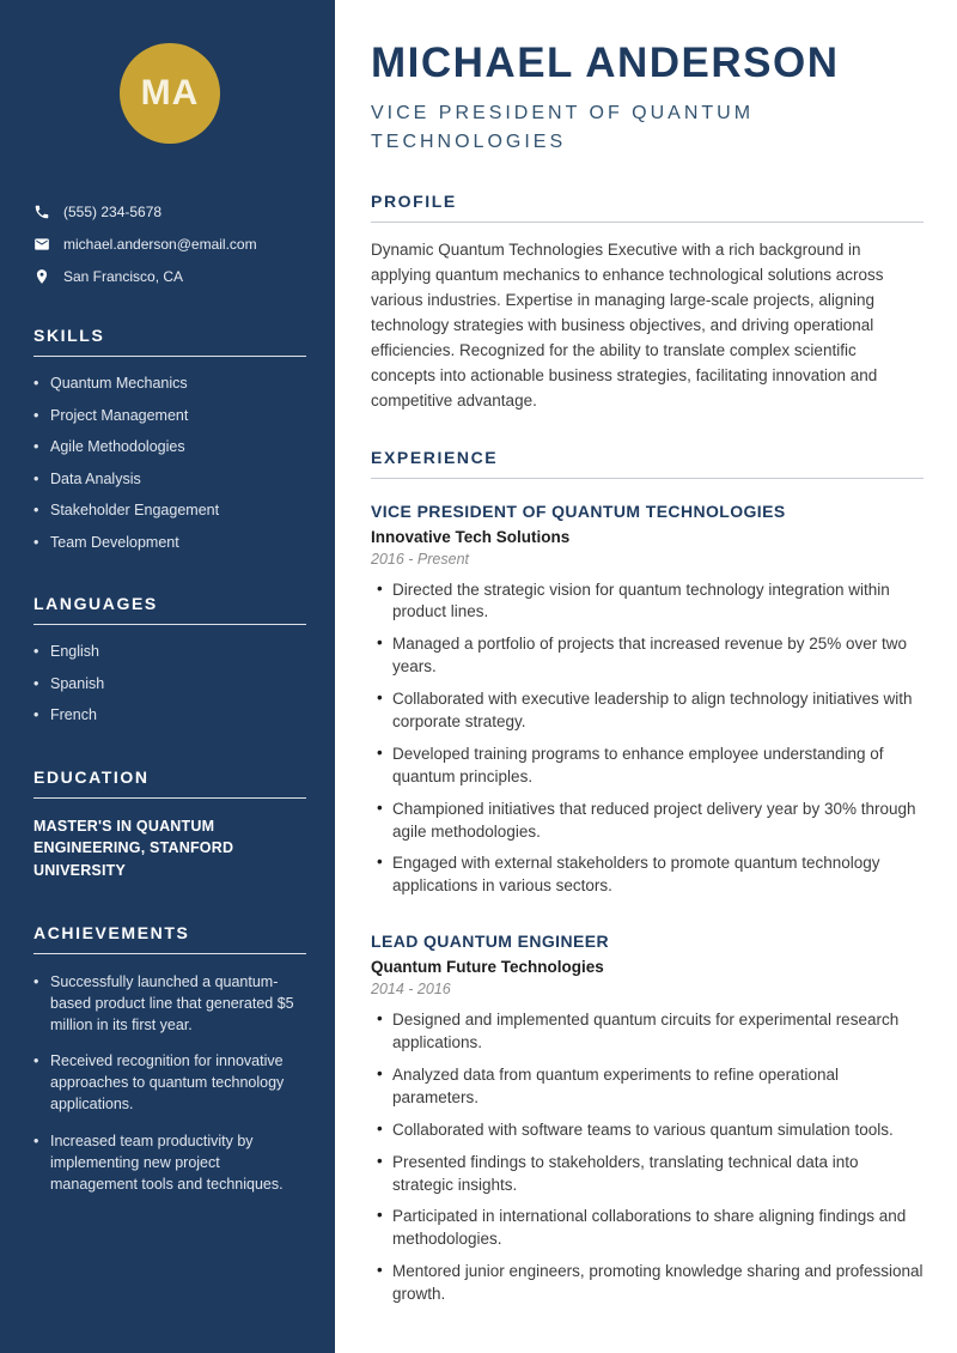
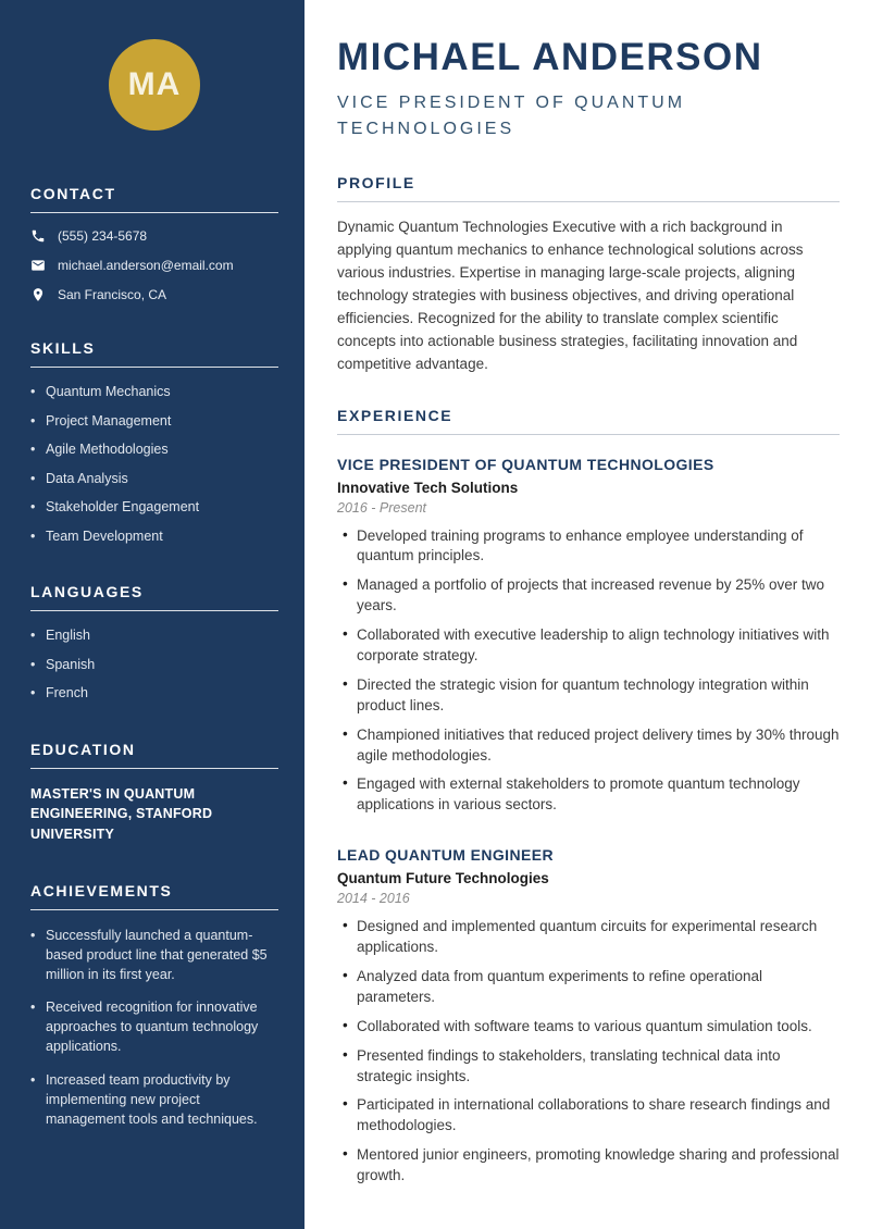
  MA
+ CONTACT
  (555) 234-5678
  michael.anderson@email.com
  San Francisco, CA
  SKILLS
  Quantum Mechanics
  Project Management
  Agile Methodologies
  Data Analysis
  Stakeholder Engagement
  Team Development
  LANGUAGES
  English
  Spanish
  French
  EDUCATION
  MASTER'S IN QUANTUM ENGINEERING, STANFORD UNIVERSITY
  ACHIEVEMENTS
  Successfully launched a quantum-based product line that generated $5 million in its first year.
  Received recognition for innovative approaches to quantum technology applications.
  Increased team productivity by implementing new project management tools and techniques.
  MICHAEL ANDERSON
  VICE PRESIDENT OF QUANTUM TECHNOLOGIES
  PROFILE
  Dynamic Quantum Technologies Executive with a rich background in applying quantum mechanics to enhance technological solutions across various industries. Expertise in managing large-scale projects, aligning technology strategies with business objectives, and driving operational efficiencies. Recognized for the ability to translate complex scientific concepts into actionable business strategies, facilitating innovation and competitive advantage.
  EXPERIENCE
  VICE PRESIDENT OF QUANTUM TECHNOLOGIES
  Innovative Tech Solutions
  2016 - Present
- Directed the strategic vision for quantum technology integration within product lines.
+ Developed training programs to enhance employee understanding of quantum principles.
  Managed a portfolio of projects that increased revenue by 25% over two years.
  Collaborated with executive leadership to align technology initiatives with corporate strategy.
- Developed training programs to enhance employee understanding of quantum principles.
+ Directed the strategic vision for quantum technology integration within product lines.
- Championed initiatives that reduced project delivery year by 30% through agile methodologies.
+ Championed initiatives that reduced project delivery times by 30% through agile methodologies.
  Engaged with external stakeholders to promote quantum technology applications in various sectors.
  LEAD QUANTUM ENGINEER
  Quantum Future Technologies
  2014 - 2016
  Designed and implemented quantum circuits for experimental research applications.
  Analyzed data from quantum experiments to refine operational parameters.
  Collaborated with software teams to various quantum simulation tools.
  Presented findings to stakeholders, translating technical data into strategic insights.
- Participated in international collaborations to share aligning findings and methodologies.
+ Participated in international collaborations to share research findings and methodologies.
  Mentored junior engineers, promoting knowledge sharing and professional growth.
